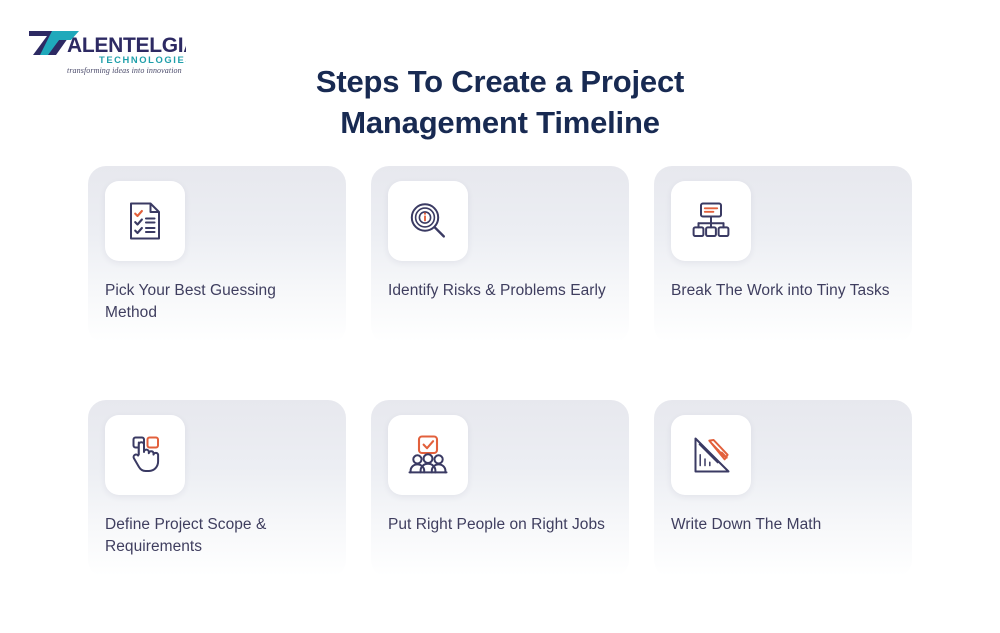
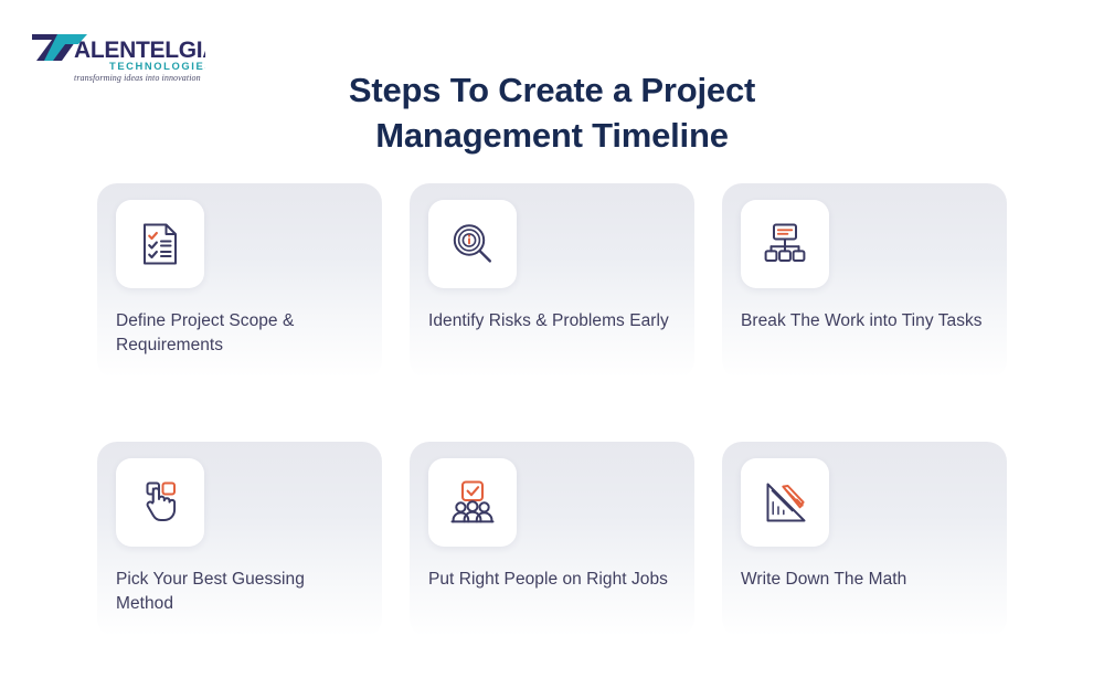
  ALENTELGI
  TECHNOLOGIE
  transforming ideas into innovation
  Steps To Create a Project
  Management Timeline
- Pick Your Best Guessing Method
+ Define Project Scope & Requirements
  Identify Risks & Problems Early
  Break The Work into Tiny Tasks
- Define Project Scope & Requirements
+ Pick Your Best Guessing Method
  Put Right People on Right Jobs
  Write Down The Math
